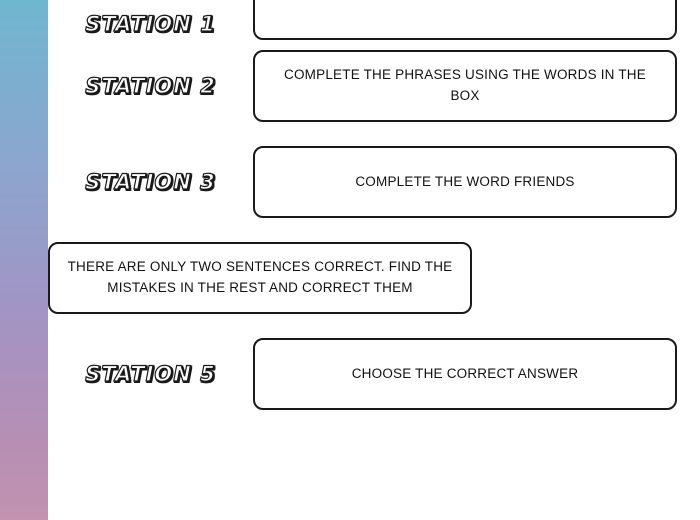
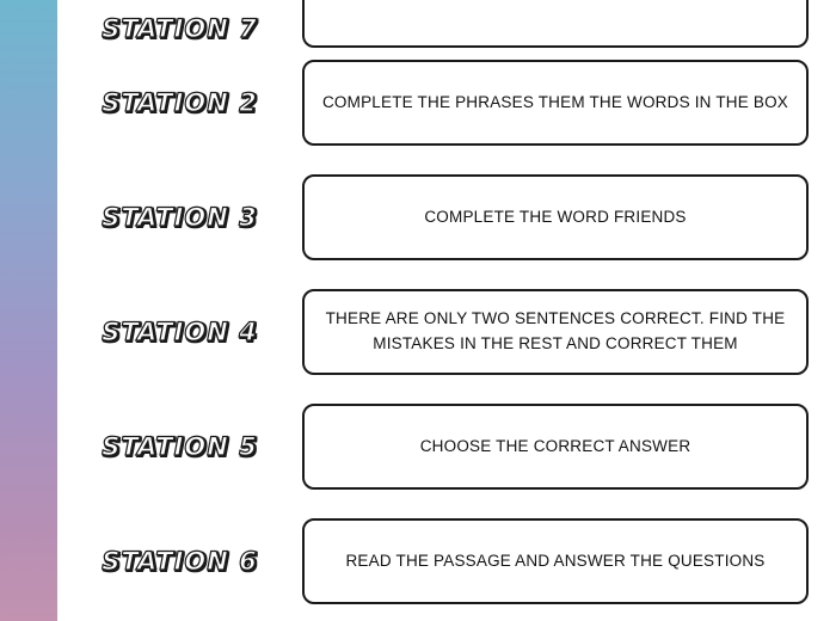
- STATION 1
+ STATION 7
  STATION 2
- COMPLETE THE PHRASES USING THE WORDS IN THE BOX
+ COMPLETE THE PHRASES THEM THE WORDS IN THE BOX
  STATION 3
  COMPLETE THE WORD FRIENDS
+ STATION 4
  THERE ARE ONLY TWO SENTENCES CORRECT. FIND THE MISTAKES IN THE REST AND CORRECT THEM
  STATION 5
  CHOOSE THE CORRECT ANSWER
+ STATION 6
+ READ THE PASSAGE AND ANSWER THE QUESTIONS
